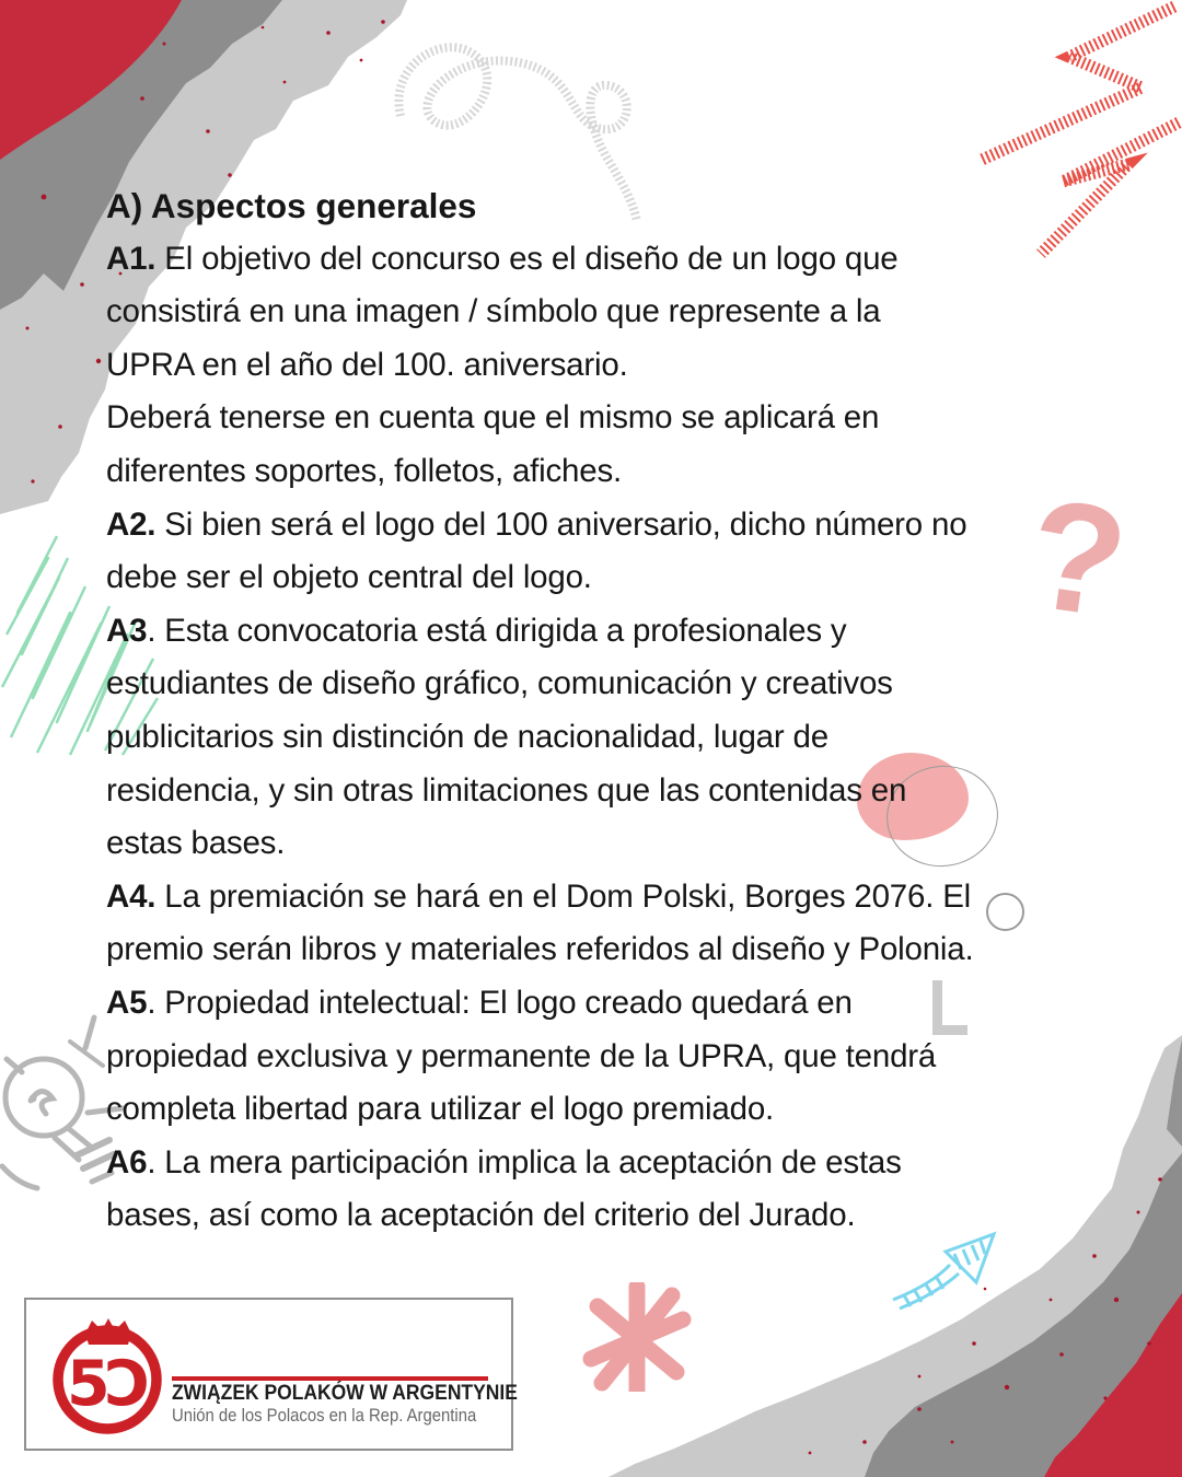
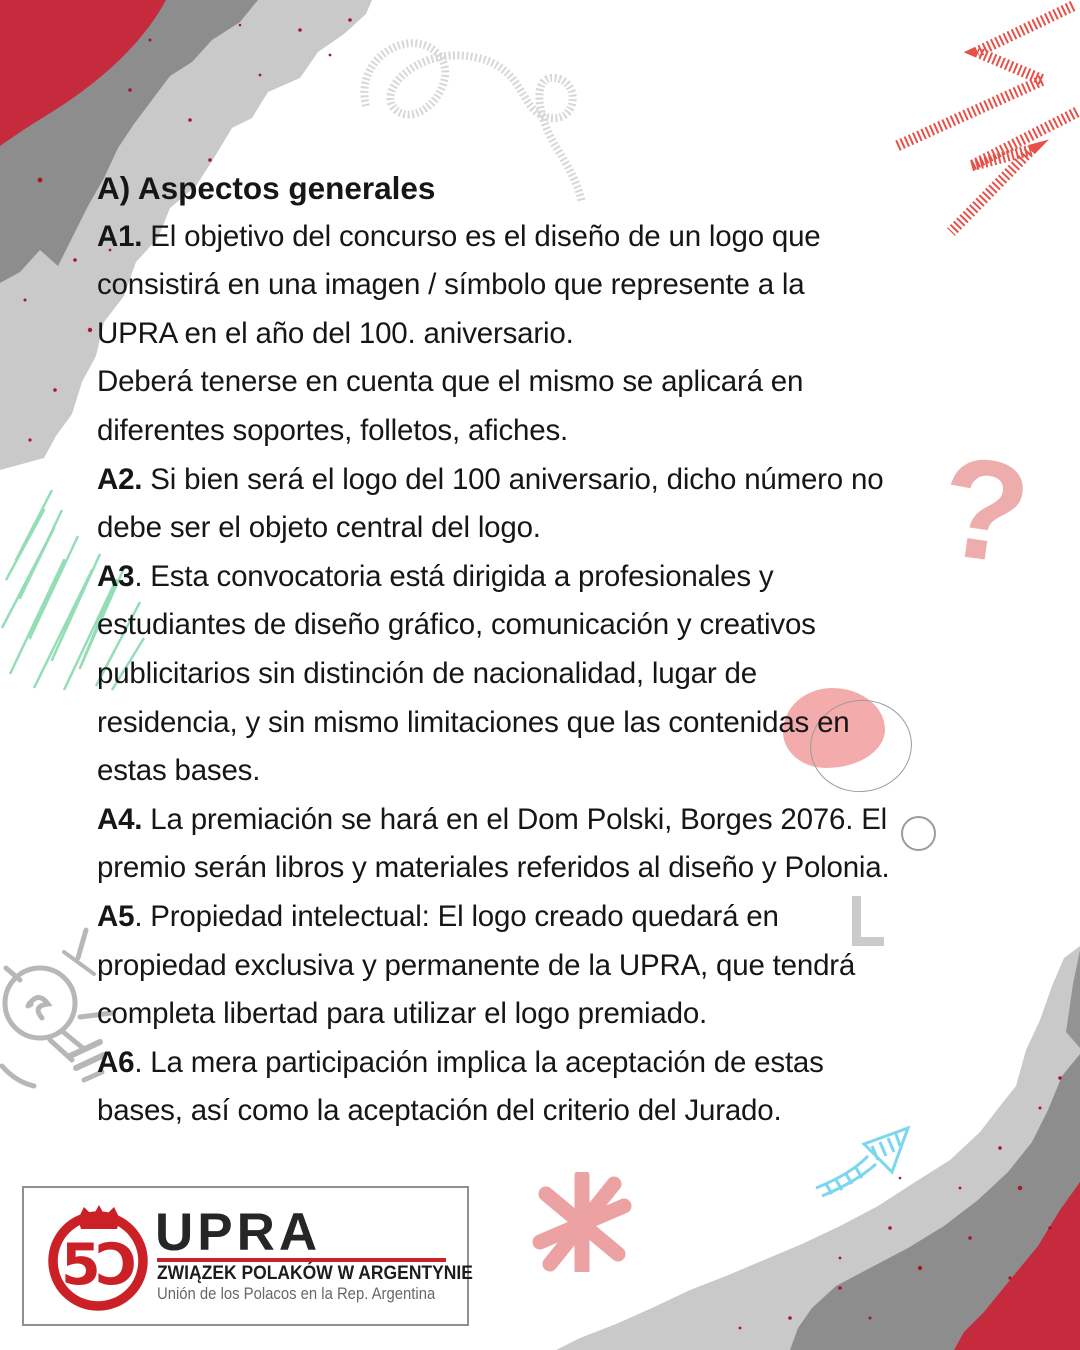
  A) Aspectos generales
  A1. El objetivo del concurso es el diseño de un logo que
  consistirá en una imagen / símbolo que represente a la
  UPRA en el año del 100. aniversario.
  Deberá tenerse en cuenta que el mismo se aplicará en
  diferentes soportes, folletos, afiches.
  A2. Si bien será el logo del 100 aniversario, dicho número no
  debe ser el objeto central del logo.
  A3. Esta convocatoria está dirigida a profesionales y
  estudiantes de diseño gráfico, comunicación y creativos
  publicitarios sin distinción de nacionalidad, lugar de
- residencia, y sin otras limitaciones que las contenidas en
+ residencia, y sin mismo limitaciones que las contenidas en
  estas bases.
  A4. La premiación se hará en el Dom Polski, Borges 2076. El
  premio serán libros y materiales referidos al diseño y Polonia.
  A5. Propiedad intelectual: El logo creado quedará en
  propiedad exclusiva y permanente de la UPRA, que tendrá
  completa libertad para utilizar el logo premiado.
  A6. La mera participación implica la aceptación de estas
  bases, así como la aceptación del criterio del Jurado.
  5Ɔ
+ UPRA
  ZWIĄZEK POLAKÓW W ARGENTYNIE
  Unión de los Polacos en la Rep. Argentina
